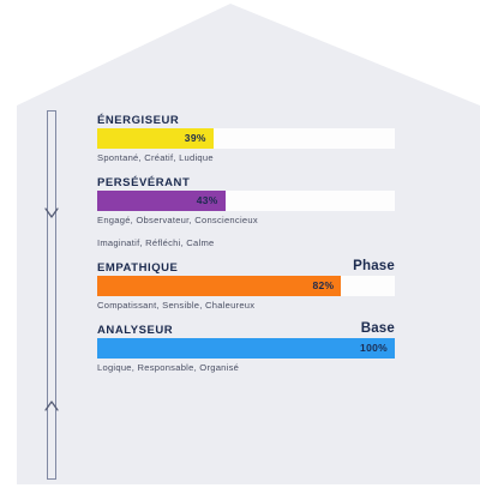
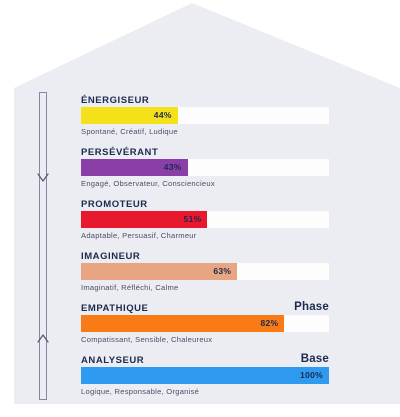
  ÉNERGISEUR
- 39%
+ 44%
  Spontané, Créatif, Ludique
  PERSÉVÉRANT
  43%
  Engagé, Observateur, Consciencieux
+ PROMOTEUR
+ 51%
+ Adaptable, Persuasif, Charmeur
+ IMAGINEUR
+ 63%
  Imaginatif, Réfléchi, Calme
  EMPATHIQUE
  Phase
  82%
  Compatissant, Sensible, Chaleureux
  ANALYSEUR
  Base
  100%
  Logique, Responsable, Organisé
